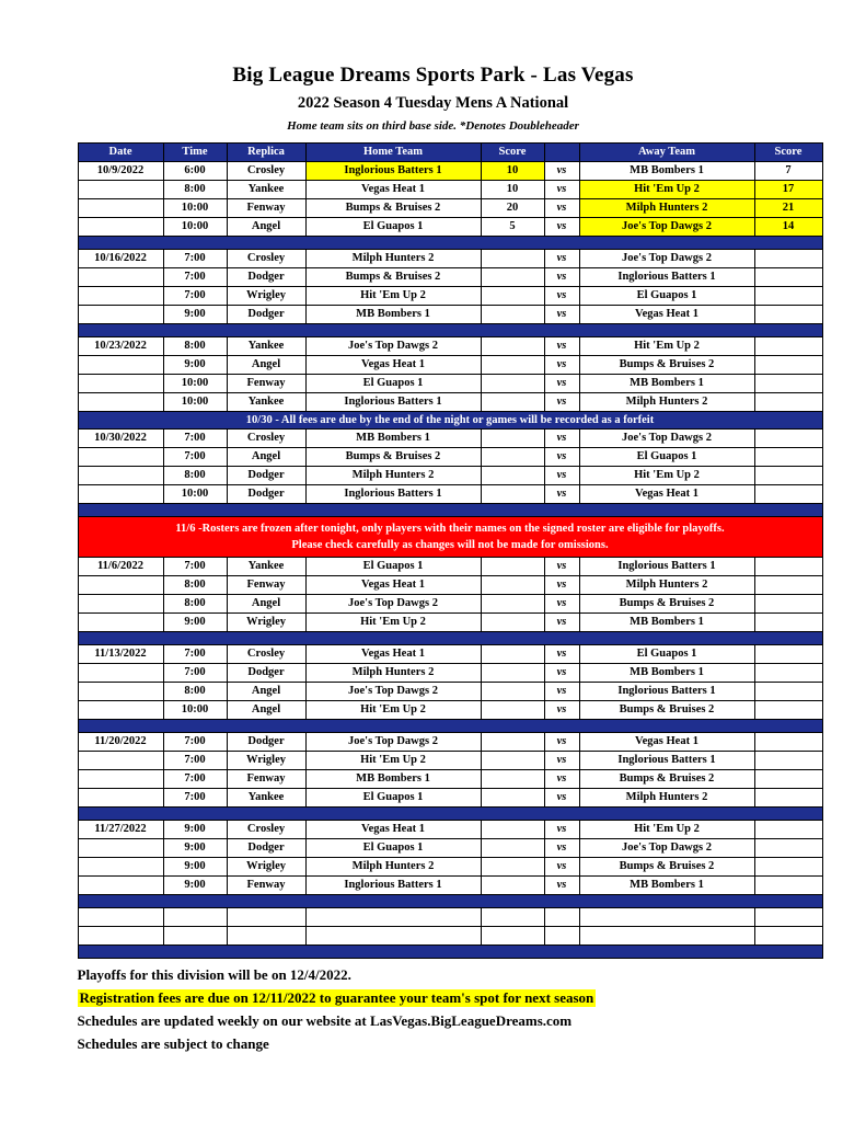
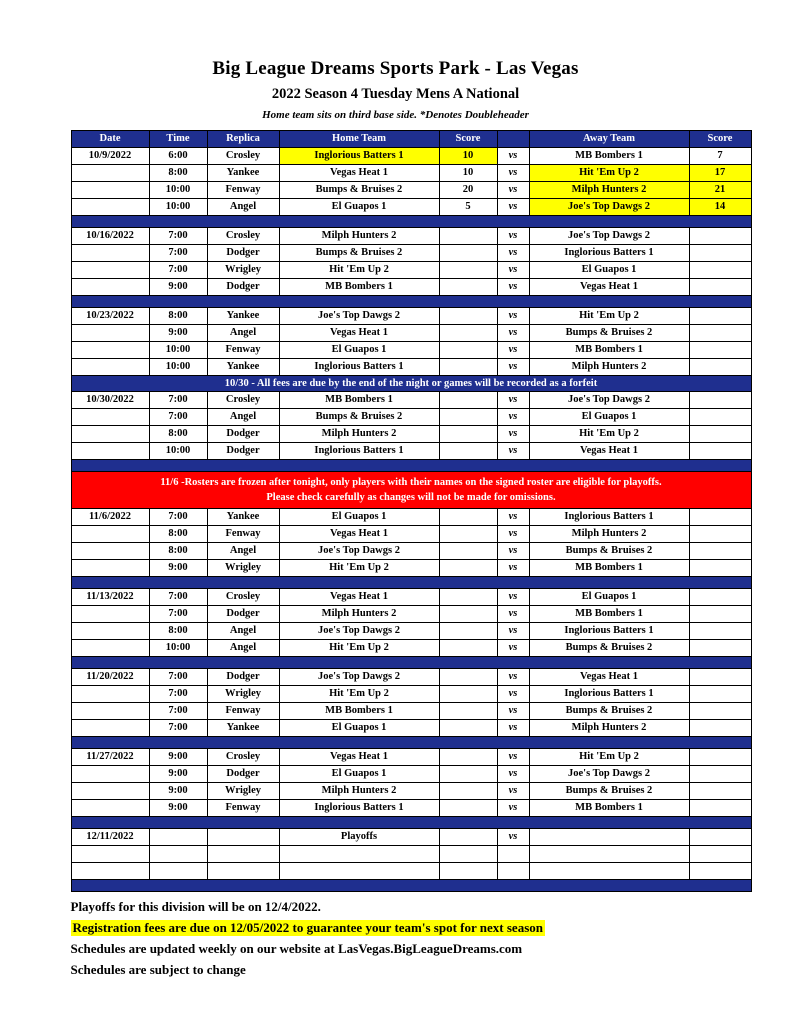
  Big League Dreams Sports Park - Las Vegas
  2022 Season 4 Tuesday Mens A National
  Home team sits on third base side. *Denotes Doubleheader
  Date	Time	Replica	Home Team	Score		Away Team	Score
  10/9/2022	6:00	Crosley	Inglorious Batters 1	10	vs	MB Bombers 1	7
  	8:00	Yankee	Vegas Heat 1	10	vs	Hit 'Em Up 2	17
  	10:00	Fenway	Bumps & Bruises 2	20	vs	Milph Hunters 2	21
  	10:00	Angel	El Guapos 1	5	vs	Joe's Top Dawgs 2	14
  10/16/2022	7:00	Crosley	Milph Hunters 2		vs	Joe's Top Dawgs 2
  	7:00	Dodger	Bumps & Bruises 2		vs	Inglorious Batters 1
  	7:00	Wrigley	Hit 'Em Up 2		vs	El Guapos 1
  	9:00	Dodger	MB Bombers 1		vs	Vegas Heat 1
  10/23/2022	8:00	Yankee	Joe's Top Dawgs 2		vs	Hit 'Em Up 2
  	9:00	Angel	Vegas Heat 1		vs	Bumps & Bruises 2
  	10:00	Fenway	El Guapos 1		vs	MB Bombers 1
  	10:00	Yankee	Inglorious Batters 1		vs	Milph Hunters 2
  10/30 - All fees are due by the end of the night or games will be recorded as a forfeit
  10/30/2022	7:00	Crosley	MB Bombers 1		vs	Joe's Top Dawgs 2
  	7:00	Angel	Bumps & Bruises 2		vs	El Guapos 1
  	8:00	Dodger	Milph Hunters 2		vs	Hit 'Em Up 2
  	10:00	Dodger	Inglorious Batters 1		vs	Vegas Heat 1
  11/6 -Rosters are frozen after tonight, only players with their names on the signed roster are eligible for playoffs.Please check carefully as changes will not be made for omissions.
  11/6/2022	7:00	Yankee	El Guapos 1		vs	Inglorious Batters 1
  	8:00	Fenway	Vegas Heat 1		vs	Milph Hunters 2
  	8:00	Angel	Joe's Top Dawgs 2		vs	Bumps & Bruises 2
  	9:00	Wrigley	Hit 'Em Up 2		vs	MB Bombers 1
  11/13/2022	7:00	Crosley	Vegas Heat 1		vs	El Guapos 1
  	7:00	Dodger	Milph Hunters 2		vs	MB Bombers 1
  	8:00	Angel	Joe's Top Dawgs 2		vs	Inglorious Batters 1
  	10:00	Angel	Hit 'Em Up 2		vs	Bumps & Bruises 2
  11/20/2022	7:00	Dodger	Joe's Top Dawgs 2		vs	Vegas Heat 1
  	7:00	Wrigley	Hit 'Em Up 2		vs	Inglorious Batters 1
  	7:00	Fenway	MB Bombers 1		vs	Bumps & Bruises 2
  	7:00	Yankee	El Guapos 1		vs	Milph Hunters 2
  11/27/2022	9:00	Crosley	Vegas Heat 1		vs	Hit 'Em Up 2
  	9:00	Dodger	El Guapos 1		vs	Joe's Top Dawgs 2
  	9:00	Wrigley	Milph Hunters 2		vs	Bumps & Bruises 2
  	9:00	Fenway	Inglorious Batters 1		vs	MB Bombers 1
+ 12/11/2022			Playoffs		vs
  Playoffs for this division will be on 12/4/2022.
- Registration fees are due on 12/11/2022 to guarantee your team's spot for next season
+ Registration fees are due on 12/05/2022 to guarantee your team's spot for next season
  Schedules are updated weekly on our website at LasVegas.BigLeagueDreams.com
  Schedules are subject to change
